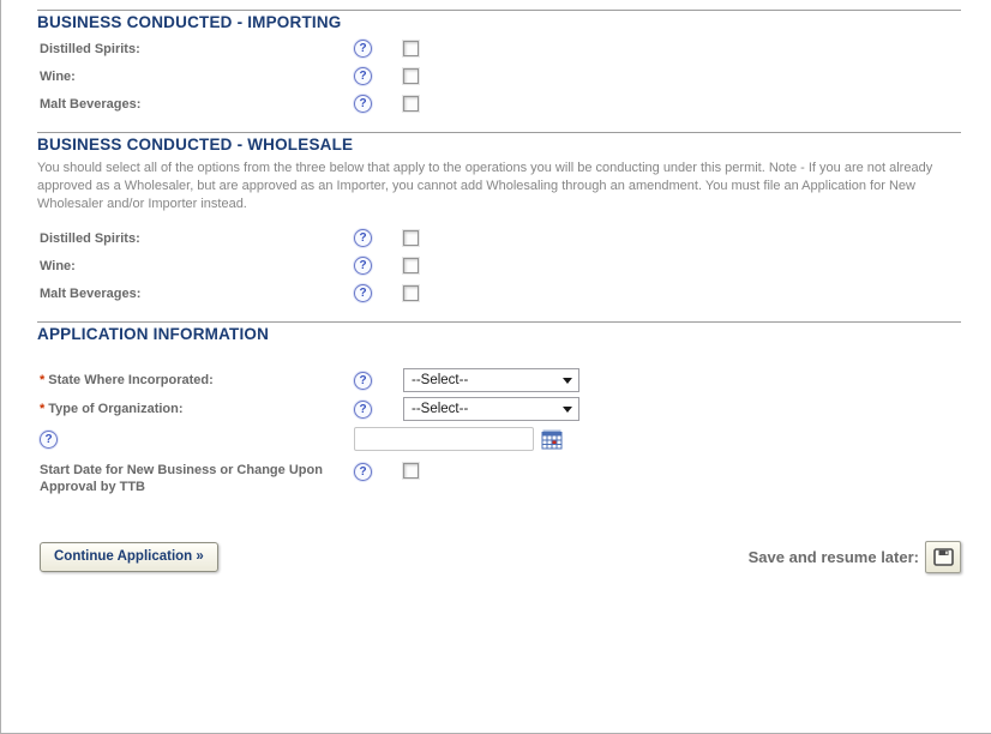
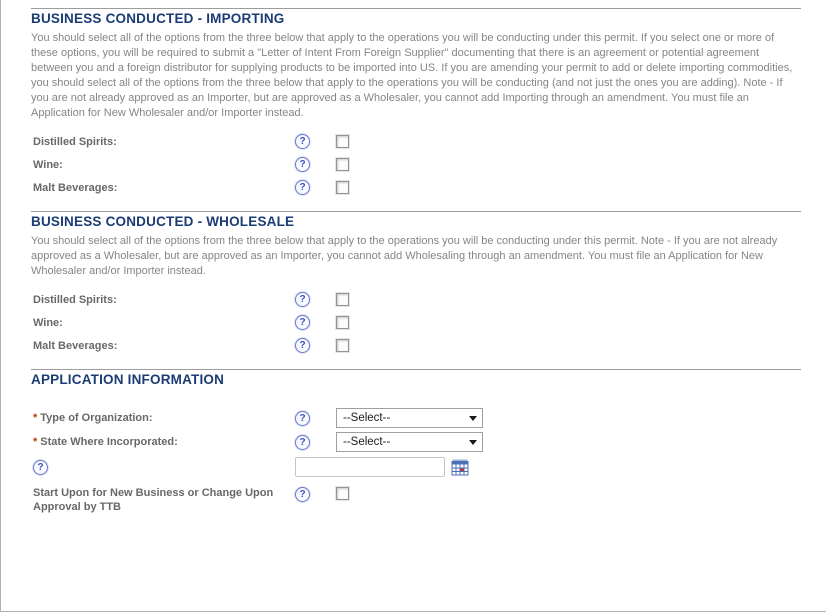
  BUSINESS CONDUCTED - IMPORTING
+ You should select all of the options from the three below that apply to the operations you will be conducting under this permit. If you select one or more of these options, you will be required to submit a "Letter of Intent From Foreign Supplier" documenting that there is an agreement or potential agreement between you and a foreign distributor for supplying products to be imported into US. If you are amending your permit to add or delete importing commodities, you should select all of the options from the three below that apply to the operations you will be conducting (and not just the ones you are adding). Note - If you are not already approved as an Importer, but are approved as a Wholesaler, you cannot add Importing through an amendment. You must file an Application for New Wholesaler and/or Importer instead.
  Distilled Spirits:
  ?
  Wine:
  ?
  Malt Beverages:
  ?
  BUSINESS CONDUCTED - WHOLESALE
  You should select all of the options from the three below that apply to the operations you will be conducting under this permit. Note - If you are not already approved as a Wholesaler, but are approved as an Importer, you cannot add Wholesaling through an amendment. You must file an Application for New Wholesaler and/or Importer instead.
  Distilled Spirits:
  ?
  Wine:
  ?
  Malt Beverages:
  ?
  APPLICATION INFORMATION
- * State Where Incorporated:
+ * Type of Organization:
  ?
  --Select--
- * Type of Organization:
+ * State Where Incorporated:
  ?
  --Select--
  ?
- Start Date for New Business or Change Upon Approval by TTB
+ Start Upon for New Business or Change Upon Approval by TTB
  ?
- Continue Application »
- Save and resume later:
